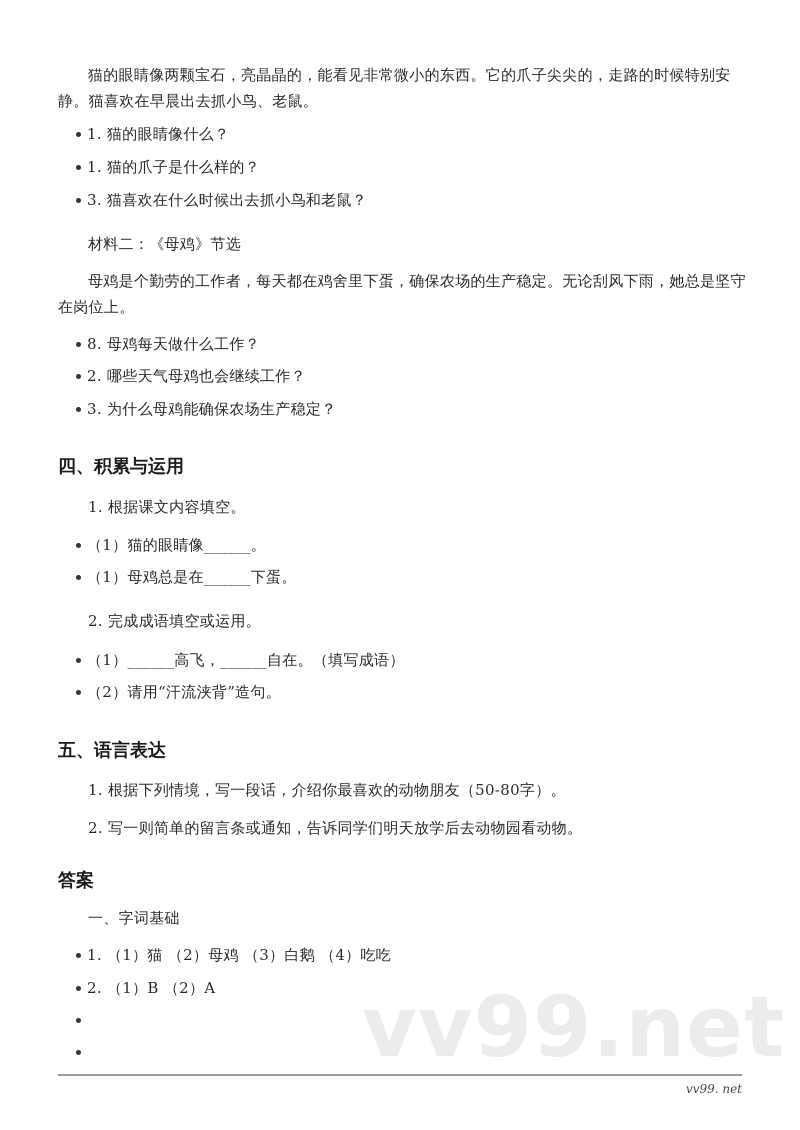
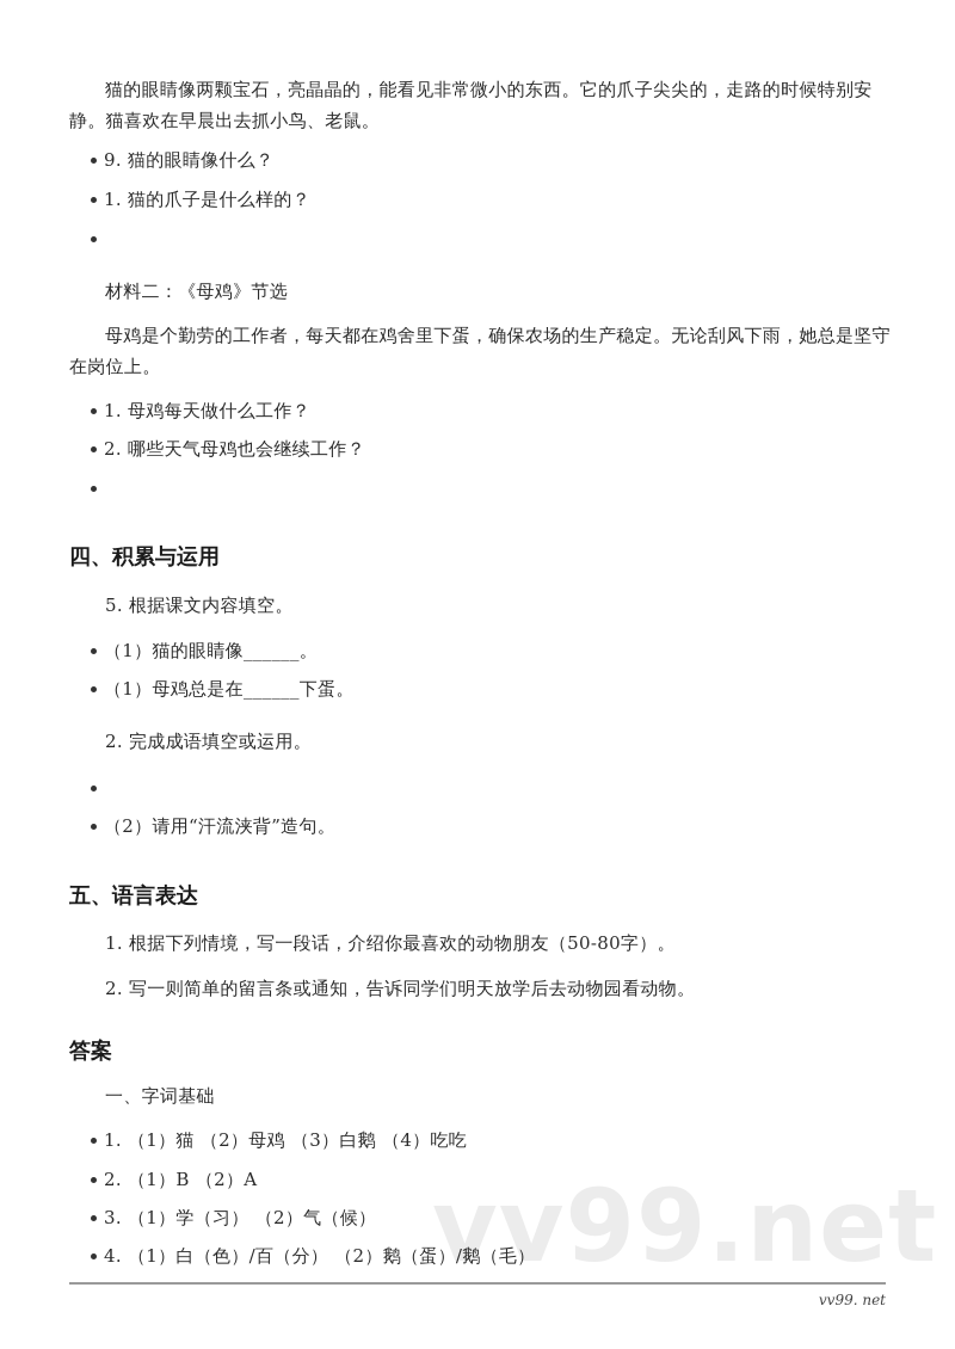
  vv99.net
  猫的眼睛像两颗宝石，亮晶晶的，能看见非常微小的东西。它的爪子尖尖的，走路的时候特别安静。猫喜欢在早晨出去抓小鸟、老鼠。
- 1. 猫的眼睛像什么？
+ 9. 猫的眼睛像什么？
  1. 猫的爪子是什么样的？
- 3. 猫喜欢在什么时候出去抓小鸟和老鼠？
  材料二：《母鸡》节选
  母鸡是个勤劳的工作者，每天都在鸡舍里下蛋，确保农场的生产稳定。无论刮风下雨，她总是坚守在岗位上。
- 8. 母鸡每天做什么工作？
+ 1. 母鸡每天做什么工作？
  2. 哪些天气母鸡也会继续工作？
- 3. 为什么母鸡能确保农场生产稳定？
  四、积累与运用
- 1. 根据课文内容填空。
+ 5. 根据课文内容填空。
  （1）猫的眼睛像______。
  （1）母鸡总是在______下蛋。
  2. 完成成语填空或运用。
- （1）______高飞，______自在。（填写成语）
  （2）请用“汗流浃背”造句。
  五、语言表达
  1. 根据下列情境，写一段话，介绍你最喜欢的动物朋友（50-80字）。
  2. 写一则简单的留言条或通知，告诉同学们明天放学后去动物园看动物。
  答案
  一、字词基础
  1. （1）猫 （2）母鸡 （3）白鹅 （4）吃吃
  2. （1）B （2）A
+ 3. （1）学（习） （2）气（候）
+ 4. （1）白（色）/百（分） （2）鹅（蛋）/鹅（毛）
  vv99. net
